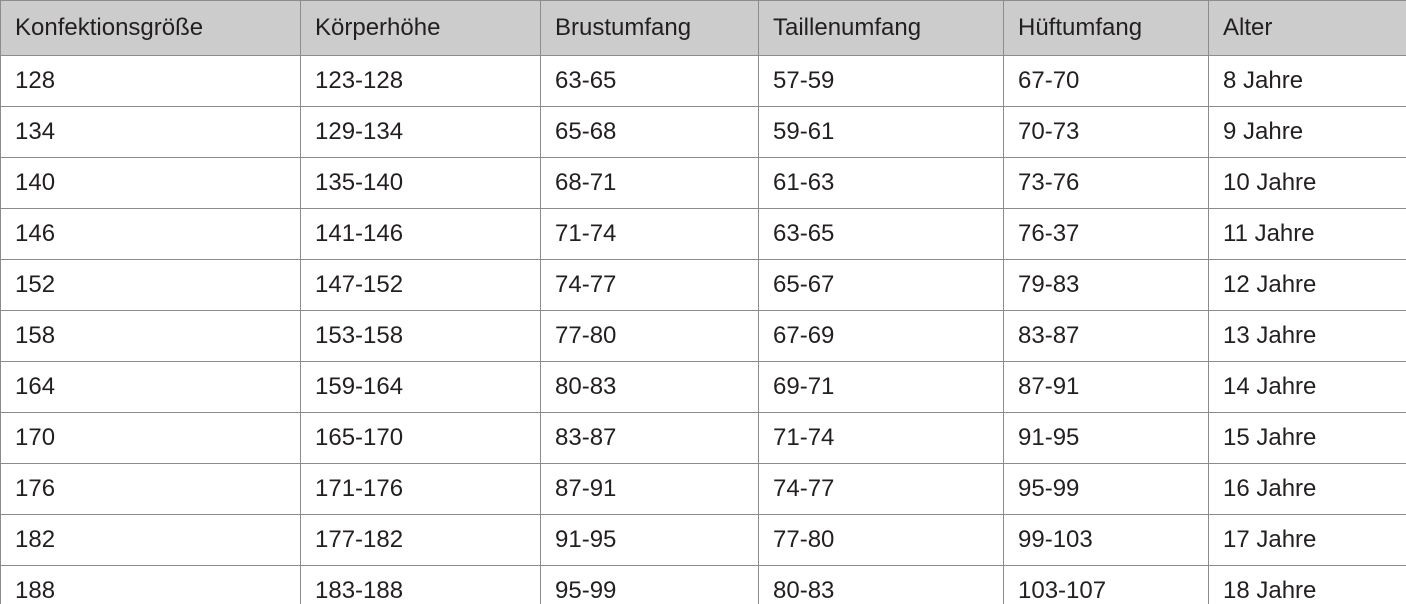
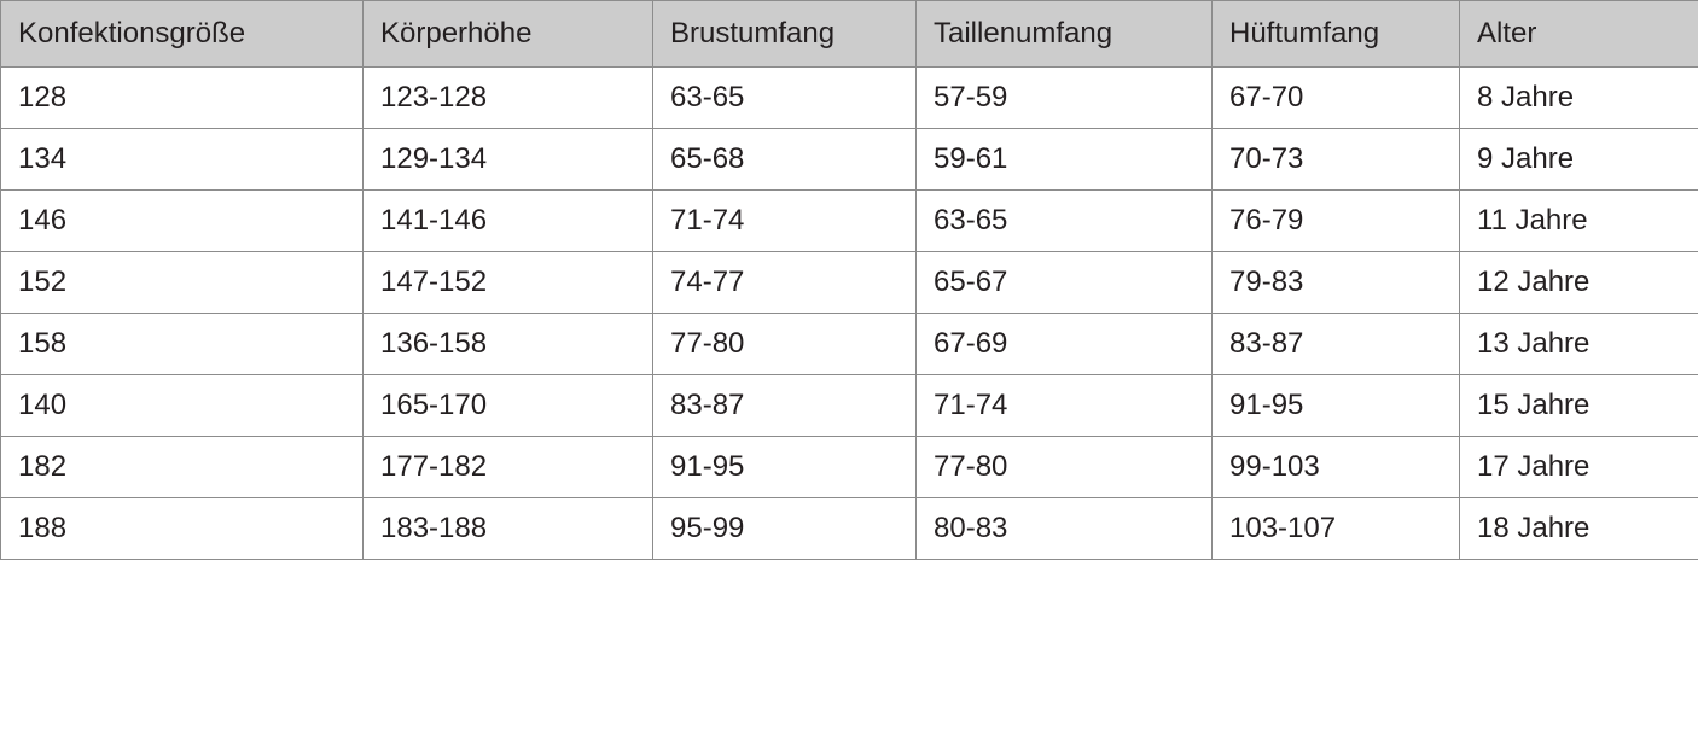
  Konfektionsgröße	Körperhöhe	Brustumfang	Taillenumfang	Hüftumfang	Alter
  128	123-128	63-65	57-59	67-70	8 Jahre
  134	129-134	65-68	59-61	70-73	9 Jahre
- 140	135-140	68-71	61-63	73-76	10 Jahre
- 146	141-146	71-74	63-65	76-37	11 Jahre
+ 146	141-146	71-74	63-65	76-79	11 Jahre
  152	147-152	74-77	65-67	79-83	12 Jahre
- 158	153-158	77-80	67-69	83-87	13 Jahre
+ 158	136-158	77-80	67-69	83-87	13 Jahre
- 164	159-164	80-83	69-71	87-91	14 Jahre
- 170	165-170	83-87	71-74	91-95	15 Jahre
+ 140	165-170	83-87	71-74	91-95	15 Jahre
- 176	171-176	87-91	74-77	95-99	16 Jahre
  182	177-182	91-95	77-80	99-103	17 Jahre
  188	183-188	95-99	80-83	103-107	18 Jahre
